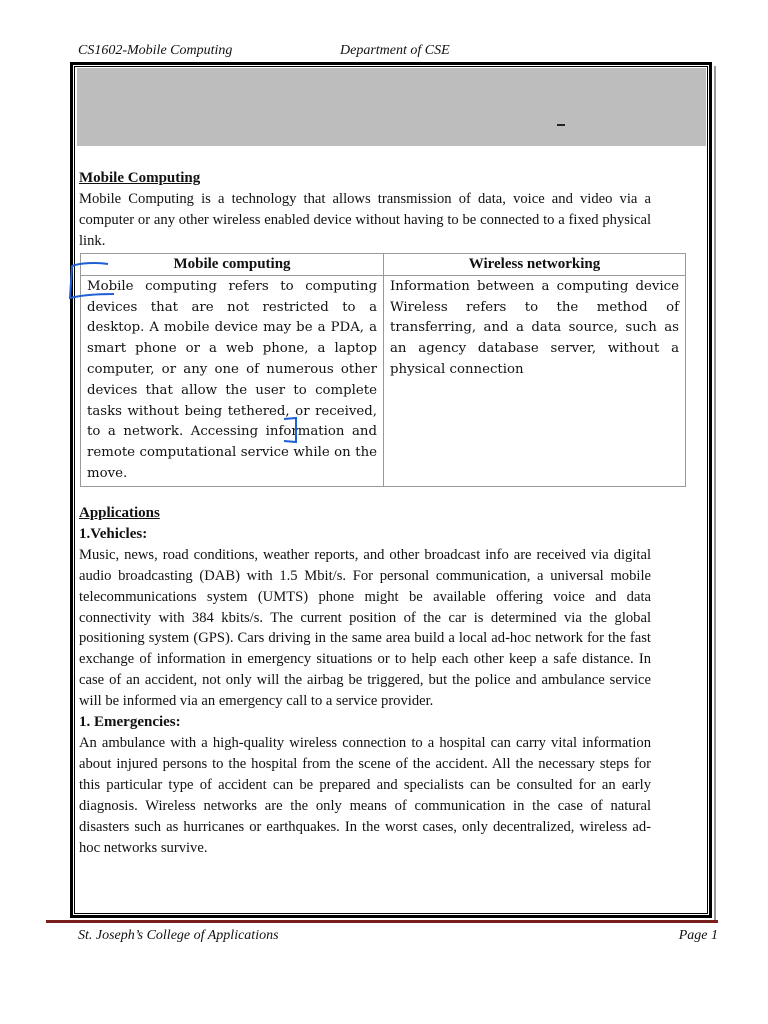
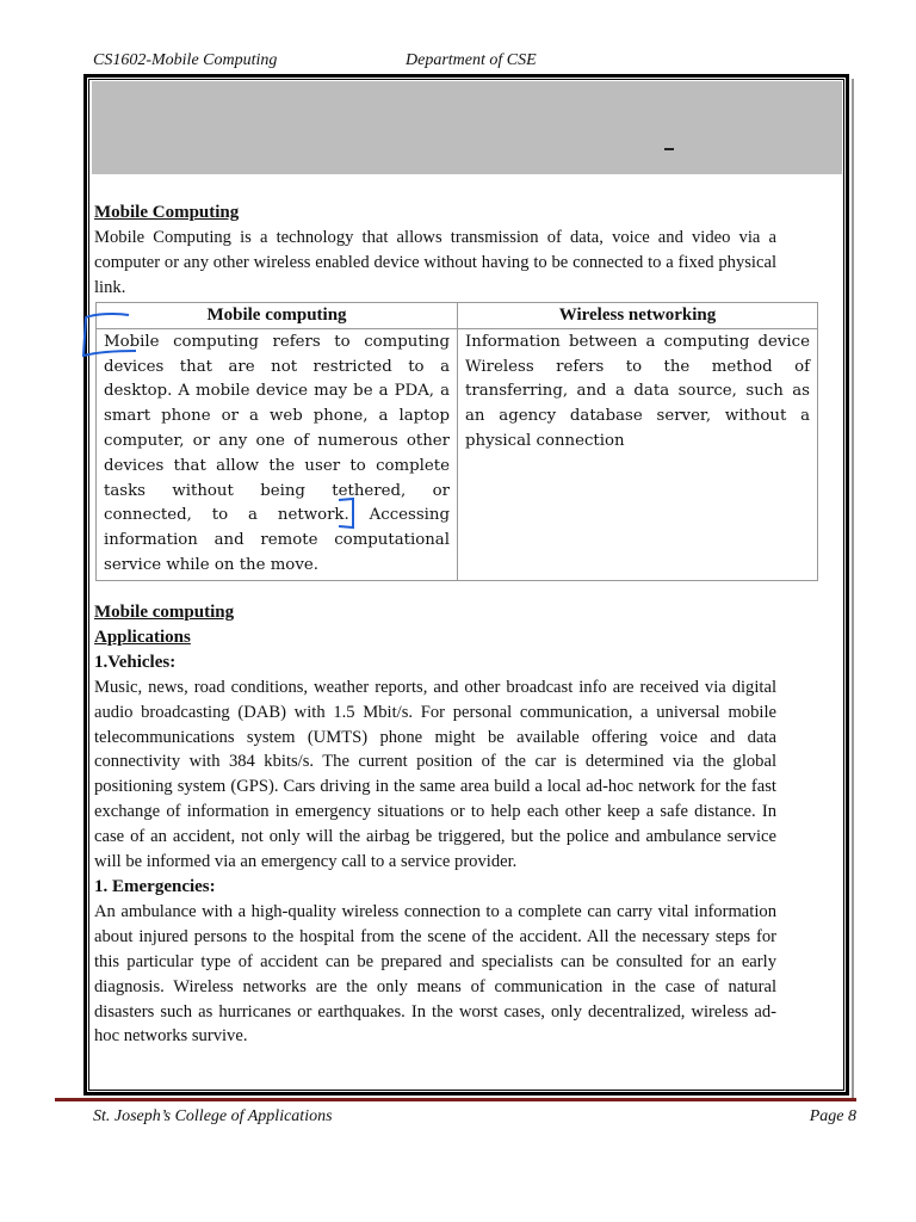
  CS1602-Mobile Computing
  Department of CSE
  Mobile Computing
  Mobile Computing is a technology that allows transmission of data, voice and video via a computer or any other wireless enabled device without having to be connected to a fixed physical link.
  Mobile computing	Wireless networking
- Mobile computing refers to computing devices that are not restricted to a desktop. A mobile device may be a PDA, a smart phone or a web phone, a laptop computer, or any one of numerous other devices that allow the user to complete tasks without being tethered, or received, to a network. Accessing information and remote computational service while on the move.	Information between a computing device Wireless refers to the method of transferring, and a data source, such as an agency database server, without a physical connection
+ Mobile computing refers to computing devices that are not restricted to a desktop. A mobile device may be a PDA, a smart phone or a web phone, a laptop computer, or any one of numerous other devices that allow the user to complete tasks without being tethered, or connected, to a network. Accessing information and remote computational service while on the move.	Information between a computing device Wireless refers to the method of transferring, and a data source, such as an agency database server, without a physical connection
+ Mobile computing
  Applications
  1.Vehicles:
  Music, news, road conditions, weather reports, and other broadcast info are received via digital audio broadcasting (DAB) with 1.5 Mbit/s. For personal communication, a universal mobile telecommunications system (UMTS) phone might be available offering voice and data connectivity with 384 kbits/s. The current position of the car is determined via the global positioning system (GPS). Cars driving in the same area build a local ad-hoc network for the fast exchange of information in emergency situations or to help each other keep a safe distance. In case of an accident, not only will the airbag be triggered, but the police and ambulance service will be informed via an emergency call to a service provider.
  1. Emergencies:
- An ambulance with a high-quality wireless connection to a hospital can carry vital information about injured persons to the hospital from the scene of the accident. All the necessary steps for this particular type of accident can be prepared and specialists can be consulted for an early diagnosis. Wireless networks are the only means of communication in the case of natural disasters such as hurricanes or earthquakes. In the worst cases, only decentralized, wireless ad-hoc networks survive.
+ An ambulance with a high-quality wireless connection to a complete can carry vital information about injured persons to the hospital from the scene of the accident. All the necessary steps for this particular type of accident can be prepared and specialists can be consulted for an early diagnosis. Wireless networks are the only means of communication in the case of natural disasters such as hurricanes or earthquakes. In the worst cases, only decentralized, wireless ad-hoc networks survive.
  St. Joseph’s College of Applications
- Page 1
+ Page 8
